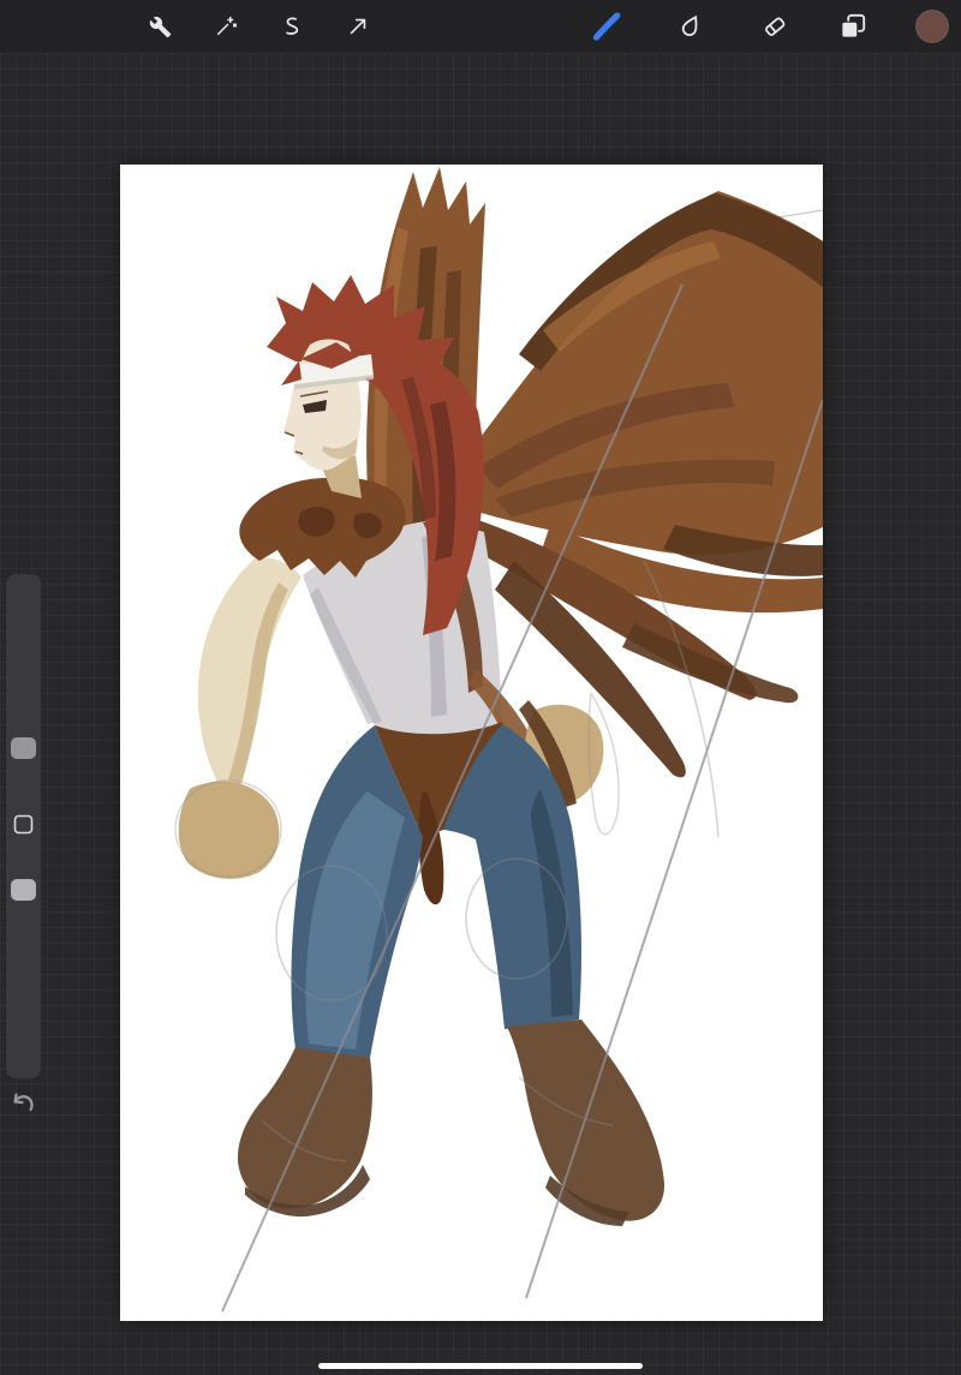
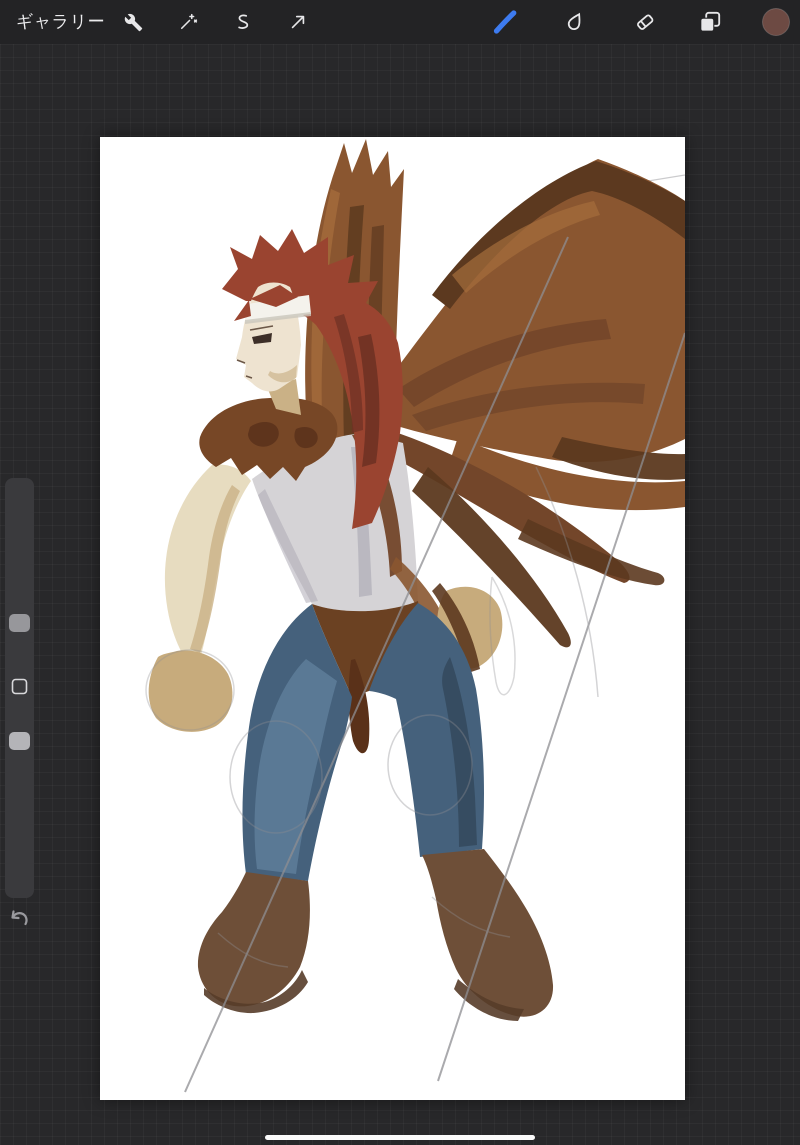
+ ギャラリー
